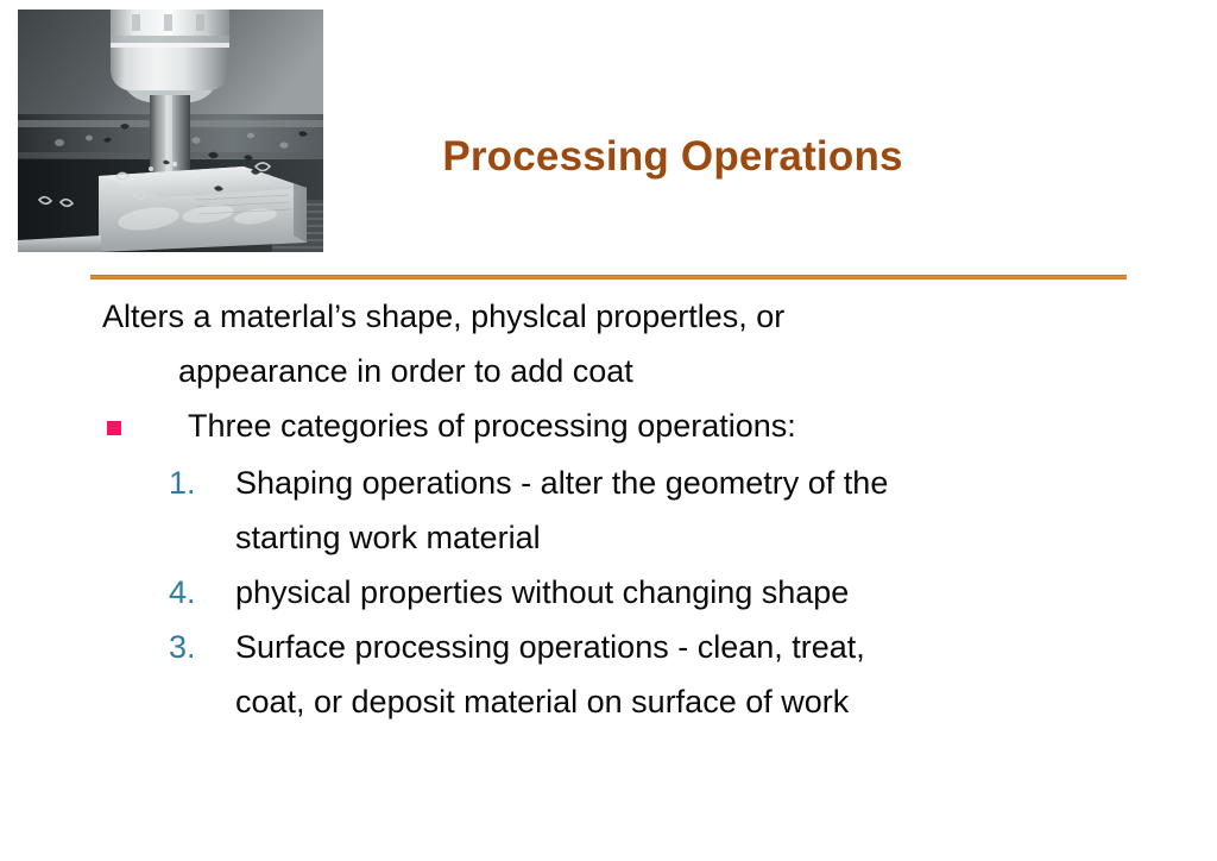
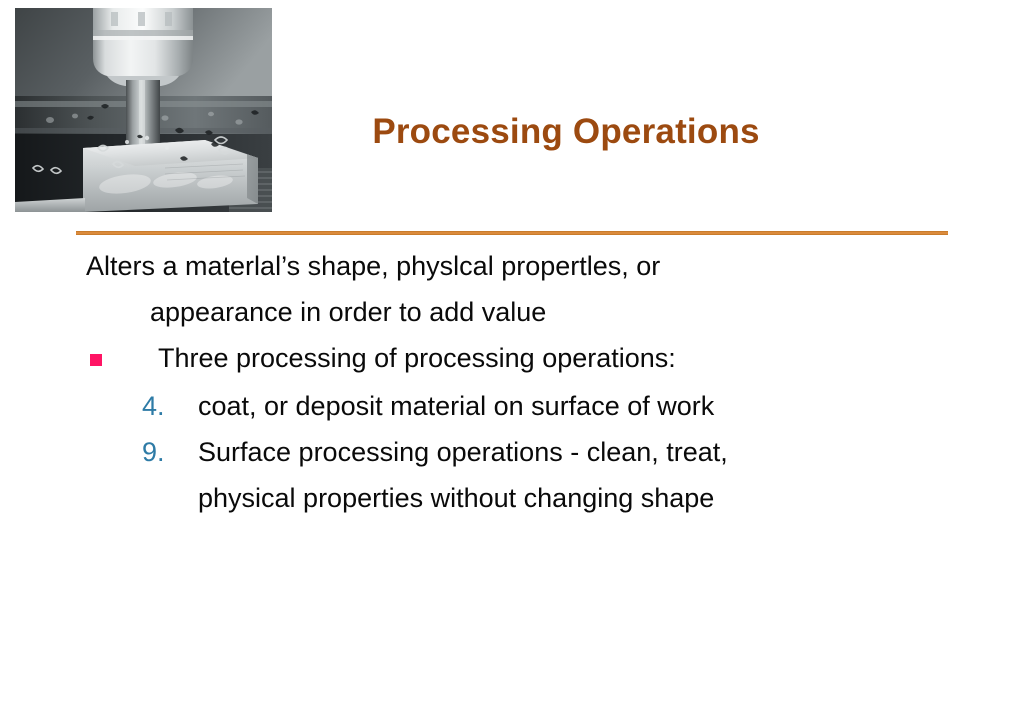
  Processing Operations
  Alters a materlal’s shape, physlcal propertles, or
- appearance in order to add coat
+ appearance in order to add value
- Three categories of processing operations:
+ Three processing of processing operations:
- 1.
- Shaping operations - alter the geometry of the
- starting work material
  4.
- physical properties without changing shape
+ coat, or deposit material on surface of work
- 3.
+ 9.
  Surface processing operations - clean, treat,
- coat, or deposit material on surface of work
+ physical properties without changing shape
